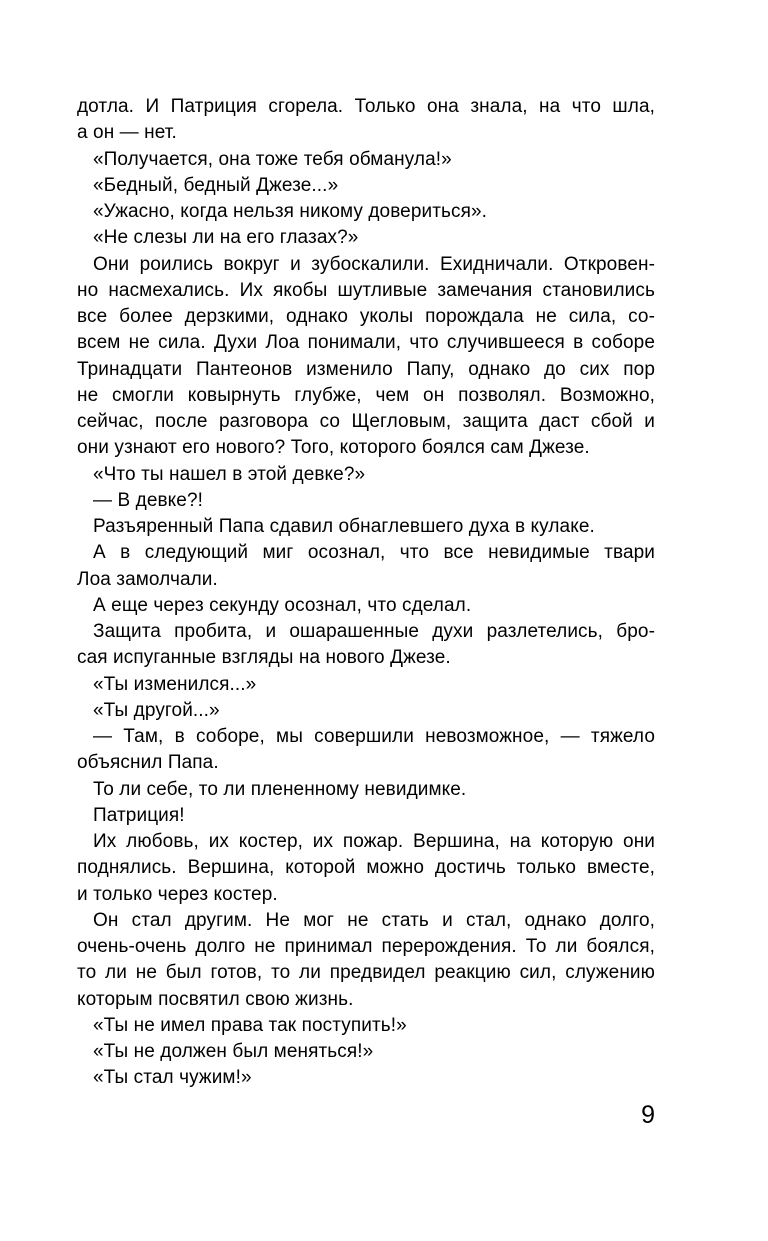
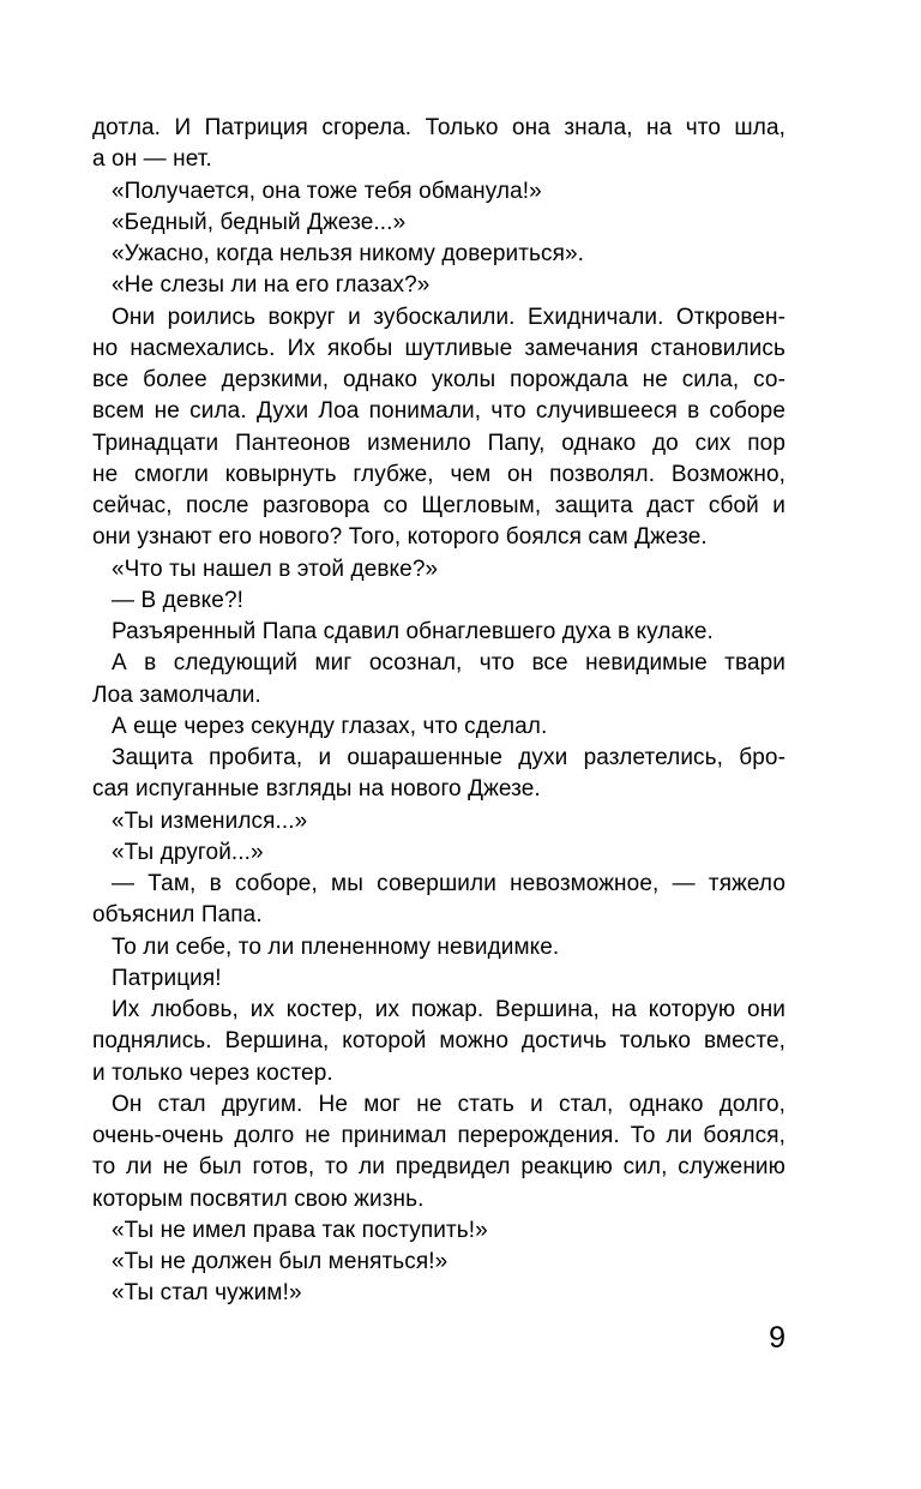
  дотла. И Патриция сгорела. Только она знала, на что шла,
  а он — нет.
  «Получается, она тоже тебя обманула!»
  «Бедный, бедный Джезе...»
  «Ужасно, когда нельзя никому довериться».
  «Не слезы ли на его глазах?»
  Они роились вокруг и зубоскалили. Ехидничали. Откровен-
  но насмехались. Их якобы шутливые замечания становились
  все более дерзкими, однако уколы порождала не сила, со-
  всем не сила. Духи Лоа понимали, что случившееся в соборе
  Тринадцати Пантеонов изменило Папу, однако до сих пор
  не смогли ковырнуть глубже, чем он позволял. Возможно,
  сейчас, после разговора со Щегловым, защита даст сбой и
  они узнают его нового? Того, которого боялся сам Джезе.
  «Что ты нашел в этой девке?»
  — В девке?!
  Разъяренный Папа сдавил обнаглевшего духа в кулаке.
  А в следующий миг осознал, что все невидимые твари
  Лоа замолчали.
- А еще через секунду осознал, что сделал.
+ А еще через секунду глазах, что сделал.
  Защита пробита, и ошарашенные духи разлетелись, бро-
  сая испуганные взгляды на нового Джезе.
  «Ты изменился...»
  «Ты другой...»
  — Там, в соборе, мы совершили невозможное, — тяжело
  объяснил Папа.
  То ли себе, то ли плененному невидимке.
  Патриция!
  Их любовь, их костер, их пожар. Вершина, на которую они
  поднялись. Вершина, которой можно достичь только вместе,
  и только через костер.
  Он стал другим. Не мог не стать и стал, однако долго,
  очень-очень долго не принимал перерождения. То ли боялся,
  то ли не был готов, то ли предвидел реакцию сил, служению
  которым посвятил свою жизнь.
  «Ты не имел права так поступить!»
  «Ты не должен был меняться!»
  «Ты стал чужим!»
  9
